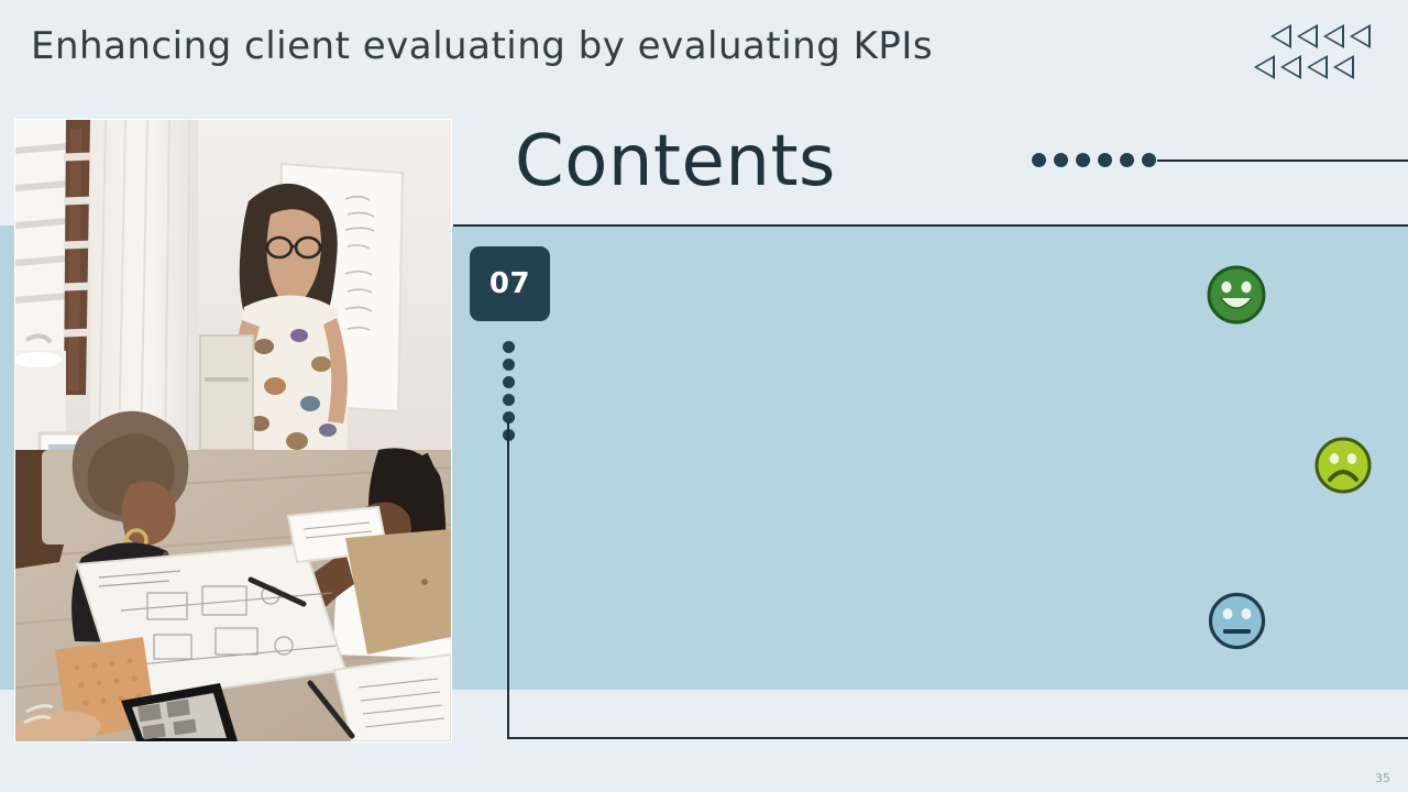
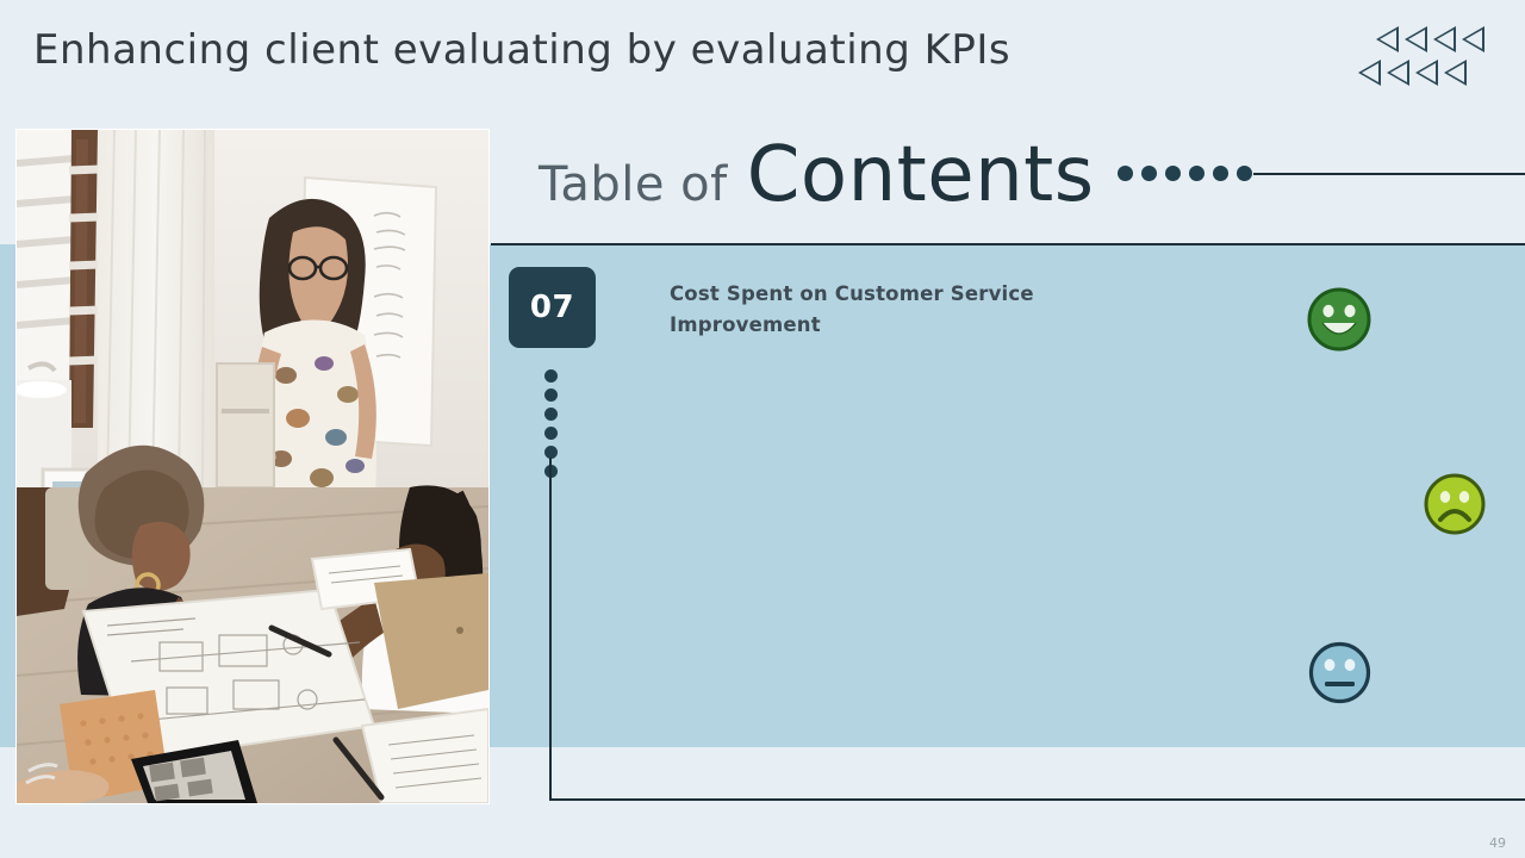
  Enhancing client evaluating by evaluating KPIs
+ Table of
  Contents
  07
+ Cost Spent on Customer Service Improvement
- 35
+ 49
